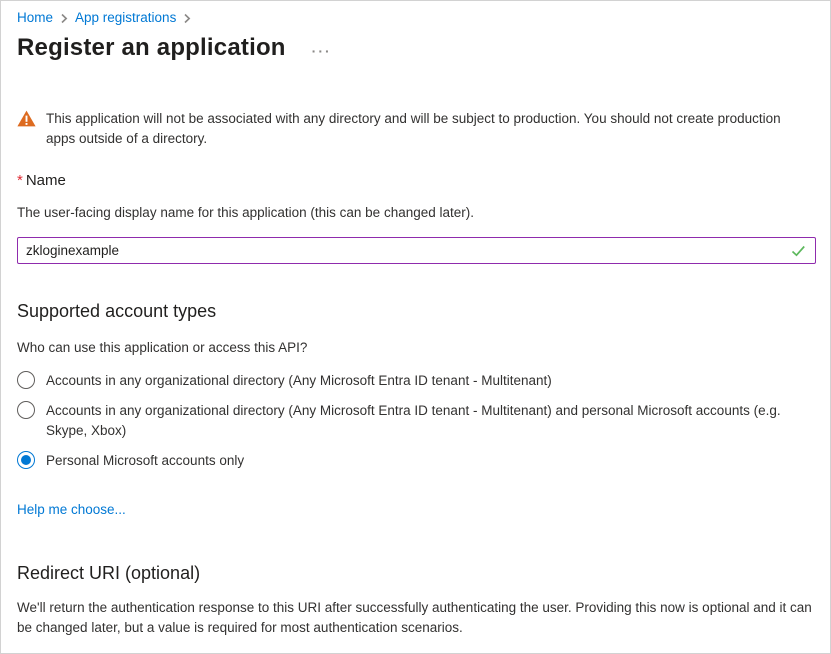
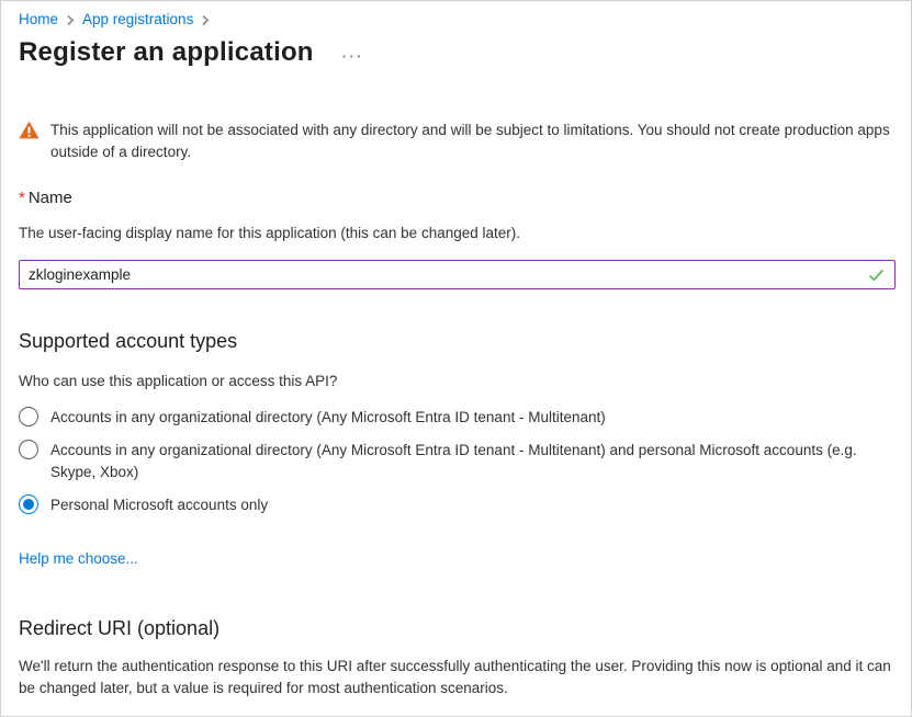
  Home
  App registrations
  Register an application
  ···
- This application will not be associated with any directory and will be subject to production. You should not create production apps outside of a directory.
+ This application will not be associated with any directory and will be subject to limitations. You should not create production apps outside of a directory.
  * Name
  The user-facing display name for this application (this can be changed later).
  zkloginexample
  Supported account types
  Who can use this application or access this API?
  Accounts in any organizational directory (Any Microsoft Entra ID tenant - Multitenant)
  Accounts in any organizational directory (Any Microsoft Entra ID tenant - Multitenant) and personal Microsoft accounts (e.g. Skype, Xbox)
  Personal Microsoft accounts only
  Help me choose...
  Redirect URI (optional)
  We'll return the authentication response to this URI after successfully authenticating the user. Providing this now is optional and it can be changed later, but a value is required for most authentication scenarios.
